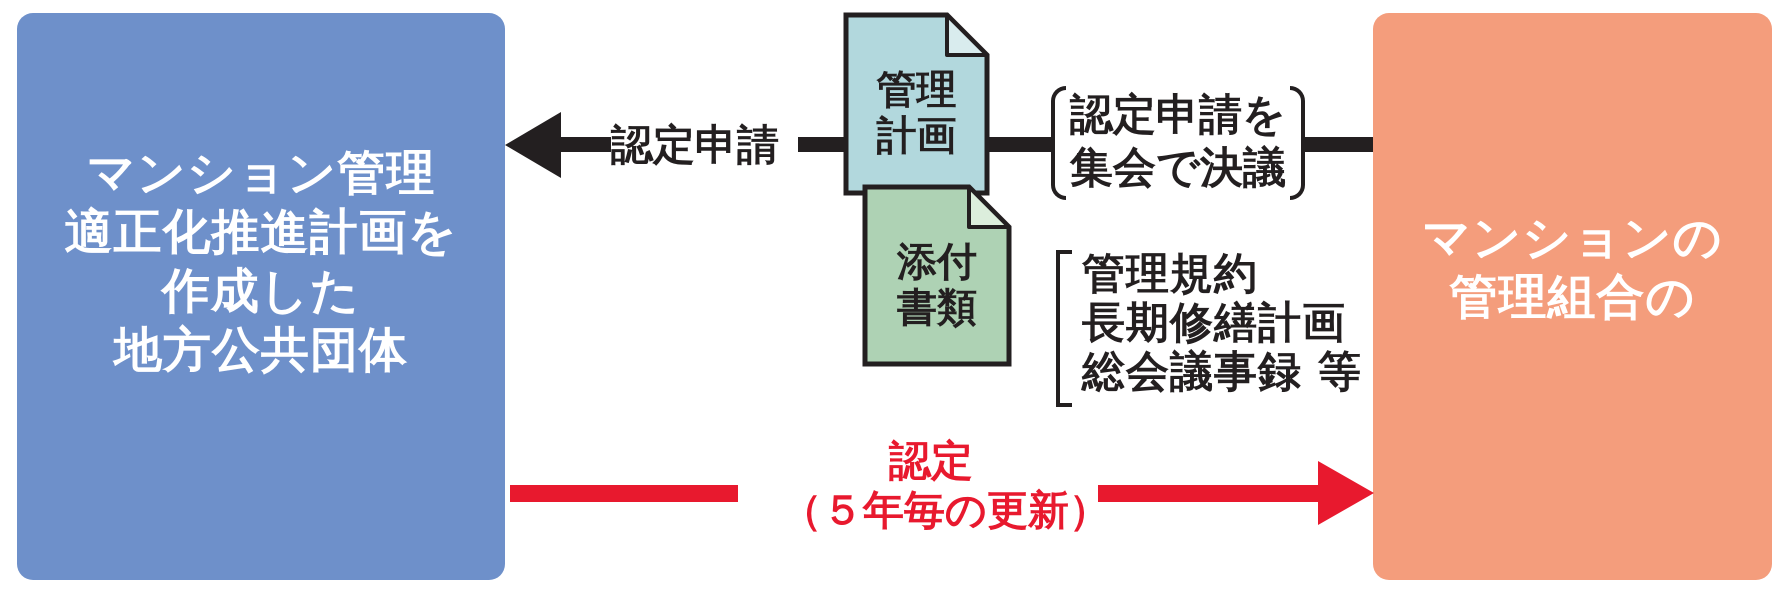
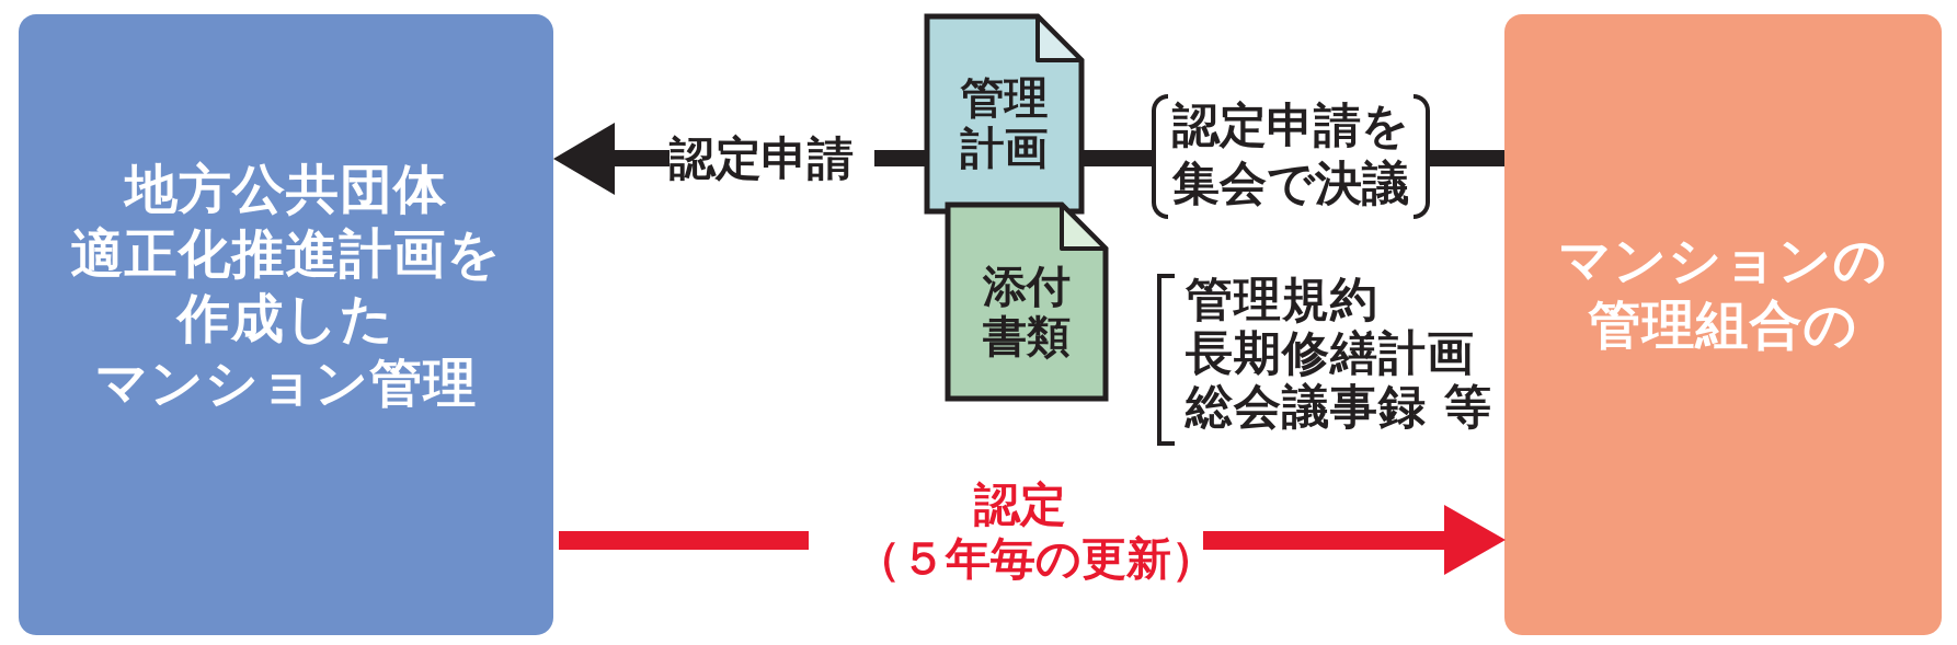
- マンション管理
+ 地方公共団体
  適正化推進計画を
  作成した
- 地方公共団体
+ マンション管理
  マンションの
  管理組合の
  認定申請
  認定申請を
  集会で決議
  管理
  計画
  添付
  書類
  管理規約
  長期修繕計画
  総会議事録 等
  認定
  （５年毎の更新）
